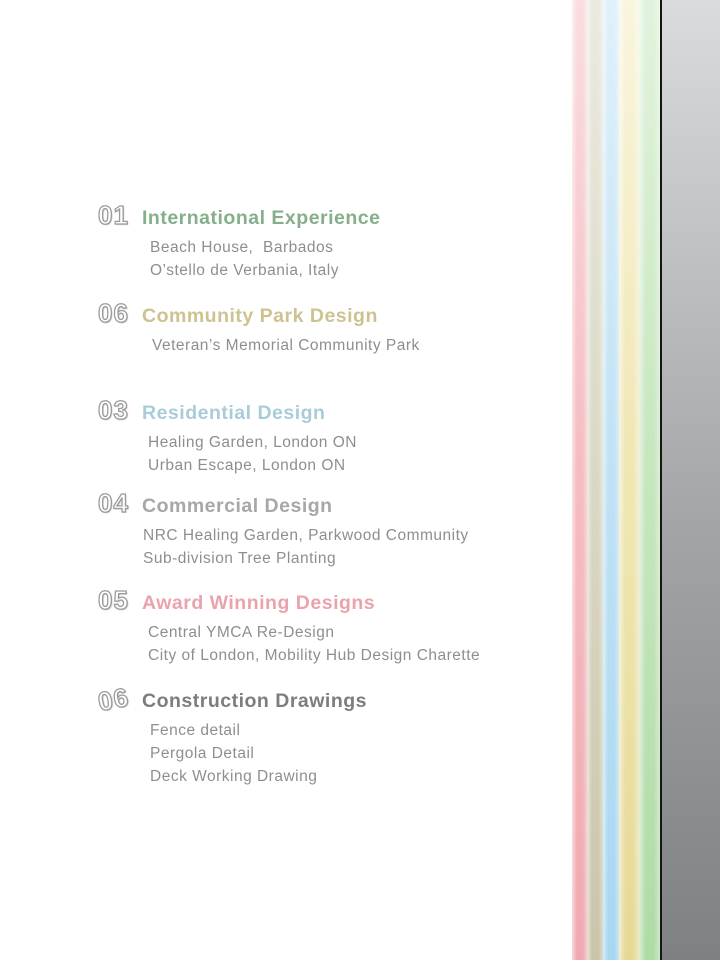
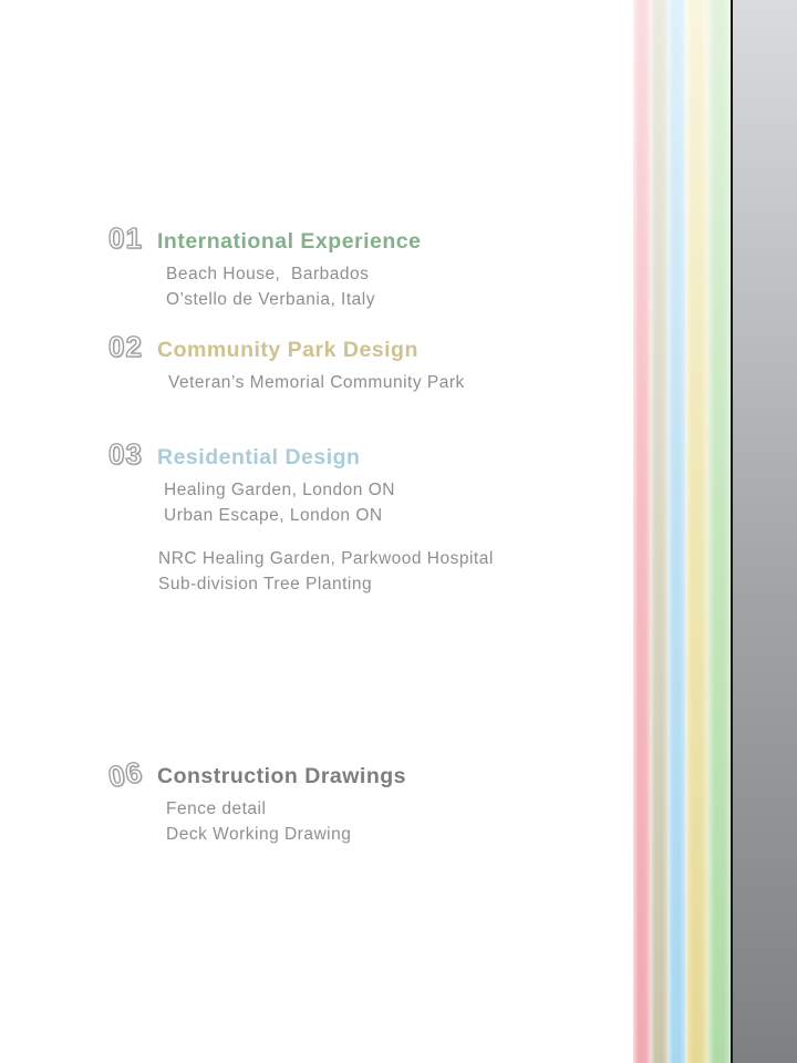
  01
  International Experience
  Beach House, Barbados
  O’stello de Verbania, Italy
- 06
+ 02
  Community Park Design
  Veteran’s Memorial Community Park
  03
  Residential Design
  Healing Garden, London ON
  Urban Escape, London ON
- 04
- Commercial Design
- NRC Healing Garden, Parkwood Community
+ NRC Healing Garden, Parkwood Hospital
  Sub-division Tree Planting
- 05
- Award Winning Designs
- Central YMCA Re-Design
- City of London, Mobility Hub Design Charette
  Construction Drawings
  Fence detail
- Pergola Detail
  Deck Working Drawing
